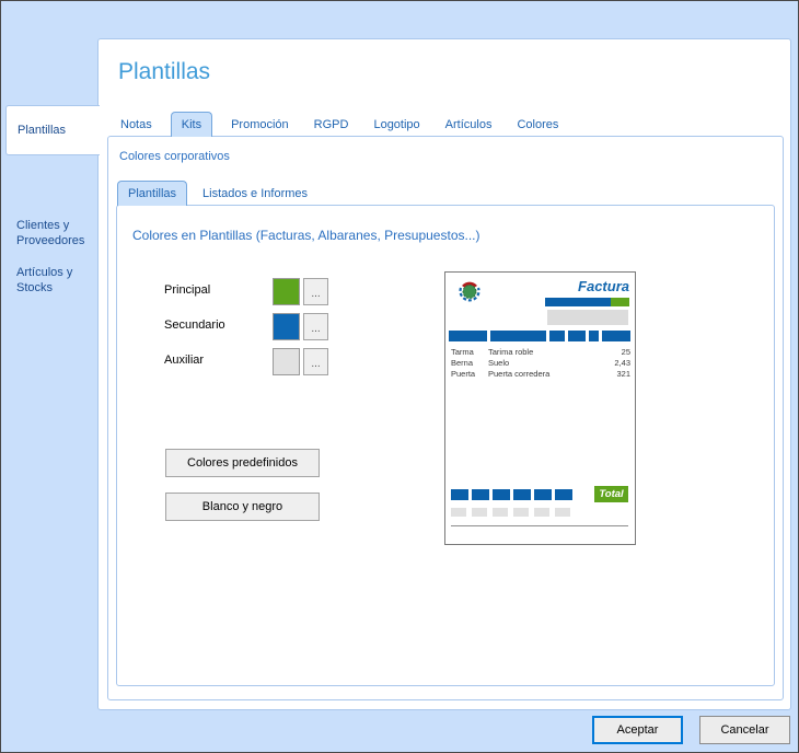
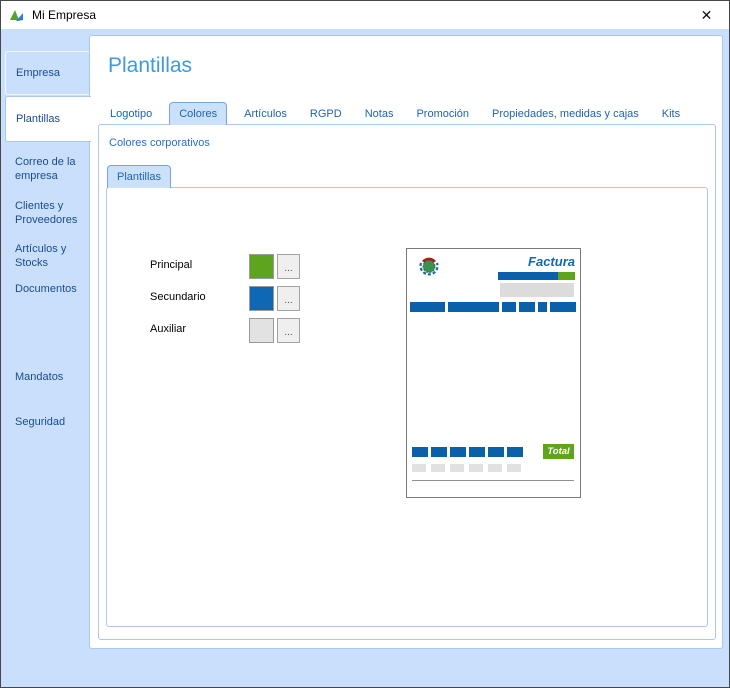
+ Mi Empresa
+ ✕
+ Empresa
  Plantillas
+ Correo de la empresa
  Clientes y Proveedores
  Artículos y Stocks
+ Documentos
+ Mandatos
+ Seguridad
  Plantillas
- Notas
+ Logotipo
- Kits
+ Colores
- Promoción
+ Artículos
  RGPD
- Logotipo
+ Notas
- Artículos
+ Promoción
+ Propiedades, medidas y cajas
- Colores
+ Kits
  Colores corporativos
  Plantillas
- Listados e Informes
- Colores en Plantillas (Facturas, Albaranes, Presupuestos...)
  Principal
  ...
  Secundario
  ...
  Auxiliar
  ...
- Colores predefinidos
- Blanco y negro
  Factura
- Tarma
- Tarima roble
- 25
- Berna
- Suelo
- 2,43
- Puerta
- Puerta corredera
- 321
  Total
- Aceptar
- Cancelar
